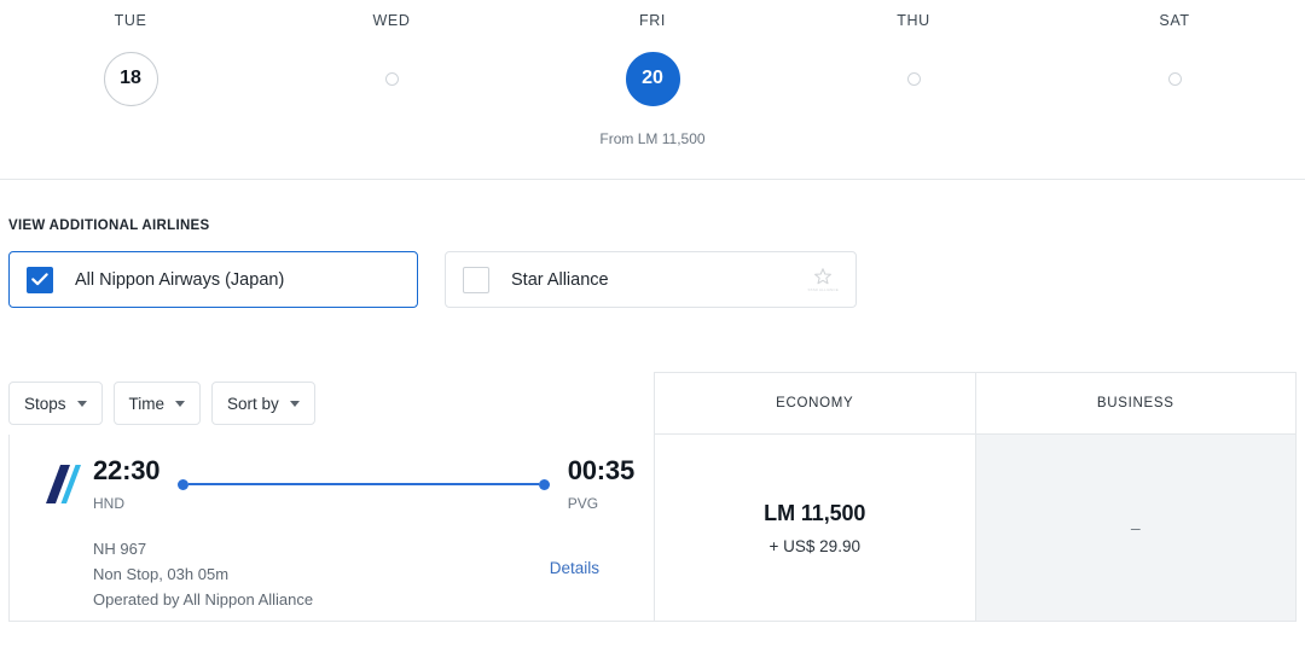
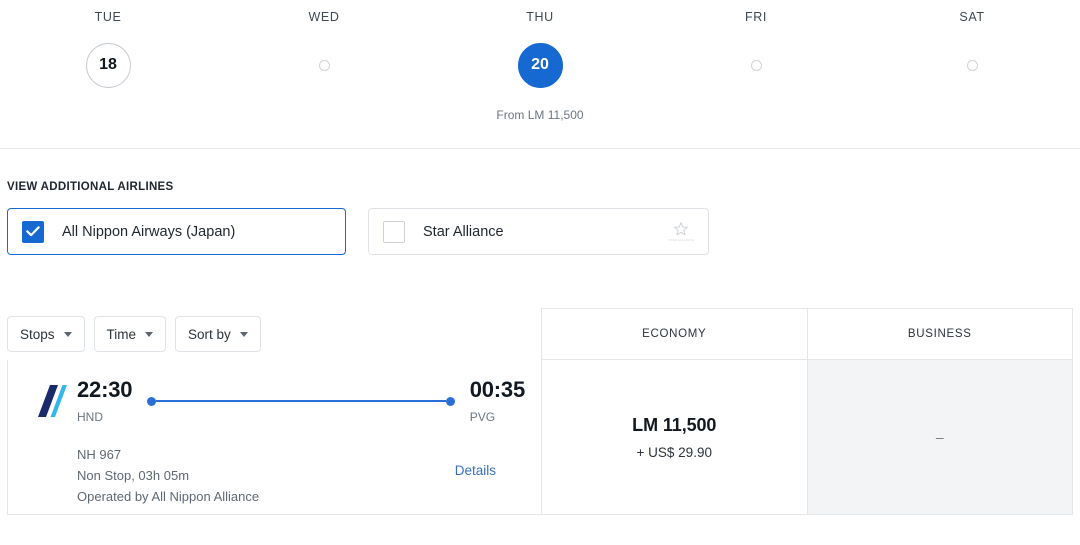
  TUE
  18
  WED
- FRI
+ THU
  20
  From LM 11,500
- THU
+ FRI
  SAT
  VIEW ADDITIONAL AIRLINES
  All Nippon Airways (Japan)
  Star Alliance
  Stops
  Time
  Sort by
  ECONOMY
  BUSINESS
  22:30
  HND
  00:35
  PVG
  NH 967
  Non Stop, 03h 05m
  Operated by All Nippon Alliance
  Details
  LM 11,500
  + US$ 29.90
  –
